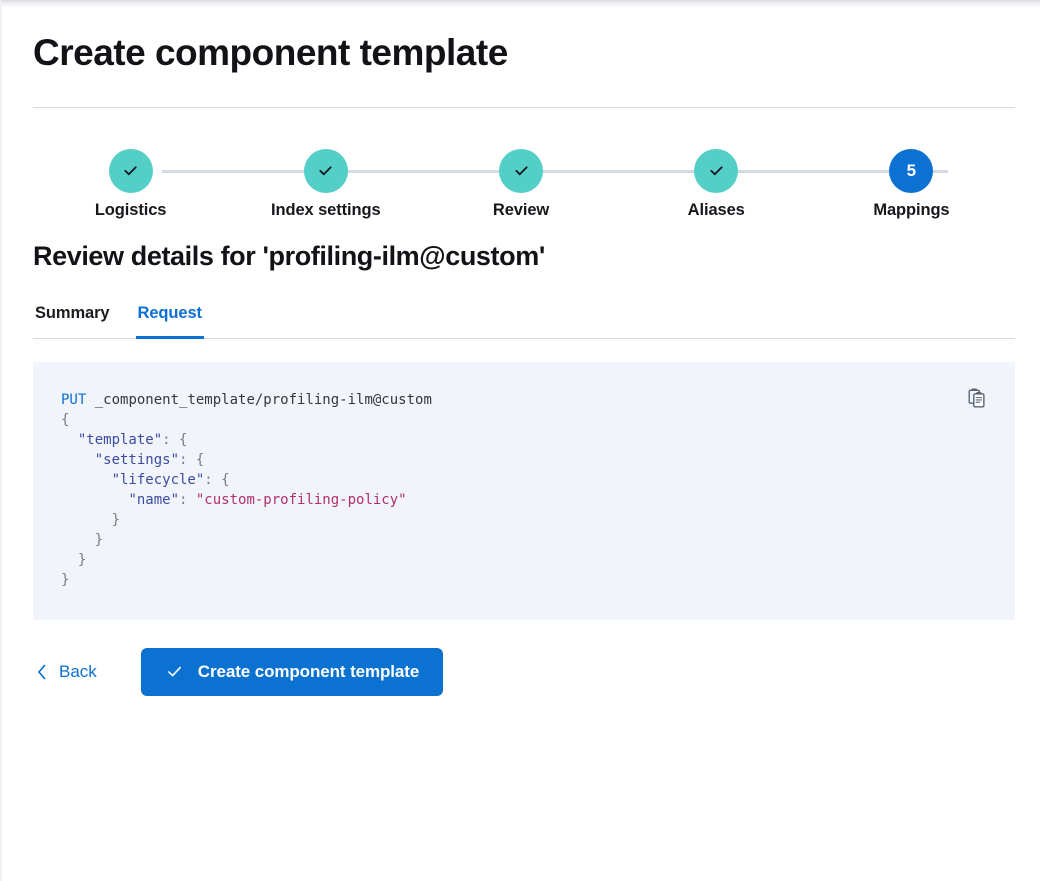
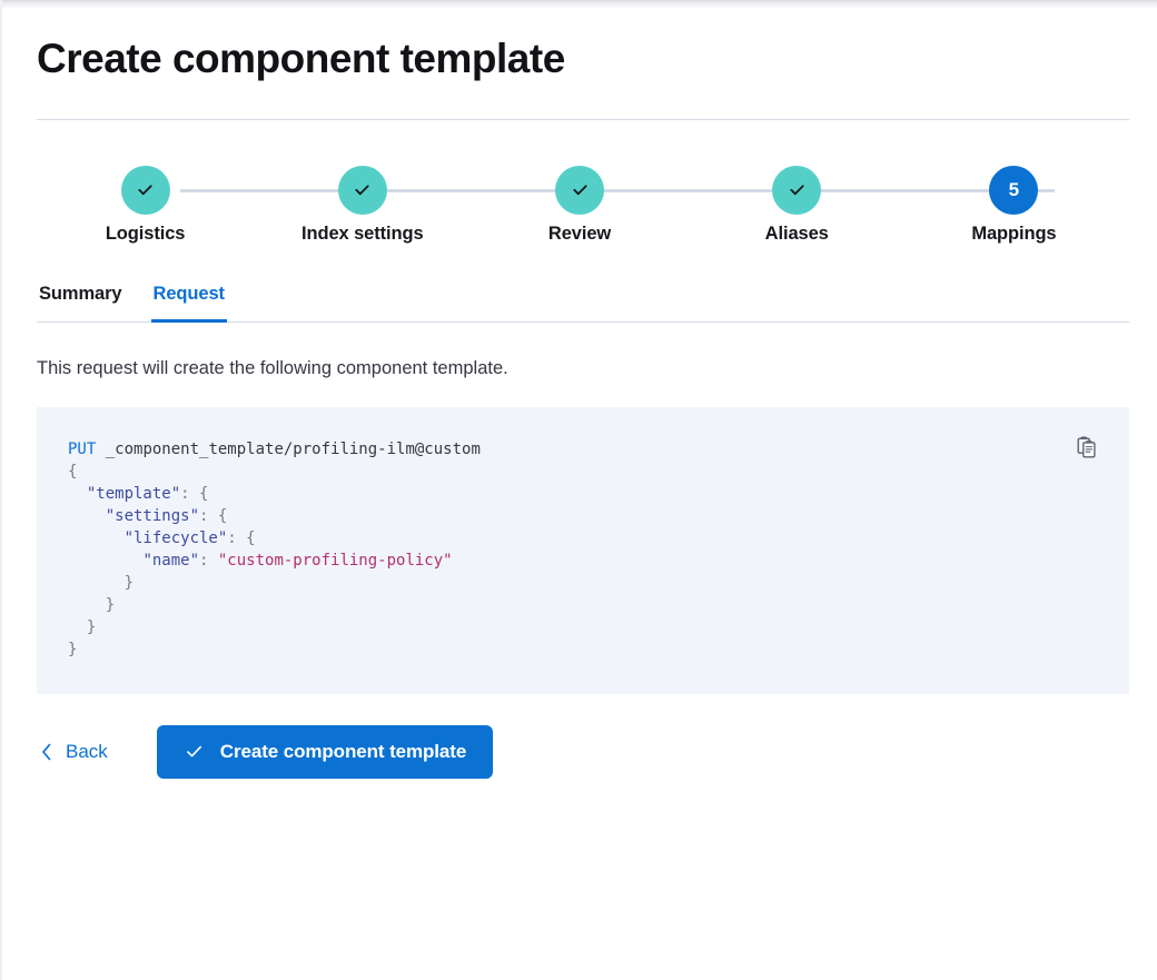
  Create component template
  Logistics
  Index settings
  Review
  Aliases
  5
  Mappings
- Review details for 'profiling-ilm@custom'
  Summary
  Request
+ This request will create the following component template.
  PUT _component_template/profiling-ilm@custom { "template": { "settings": { "lifecycle": { "name": "custom-profiling-policy" } } } }
  Back
  Create component template
